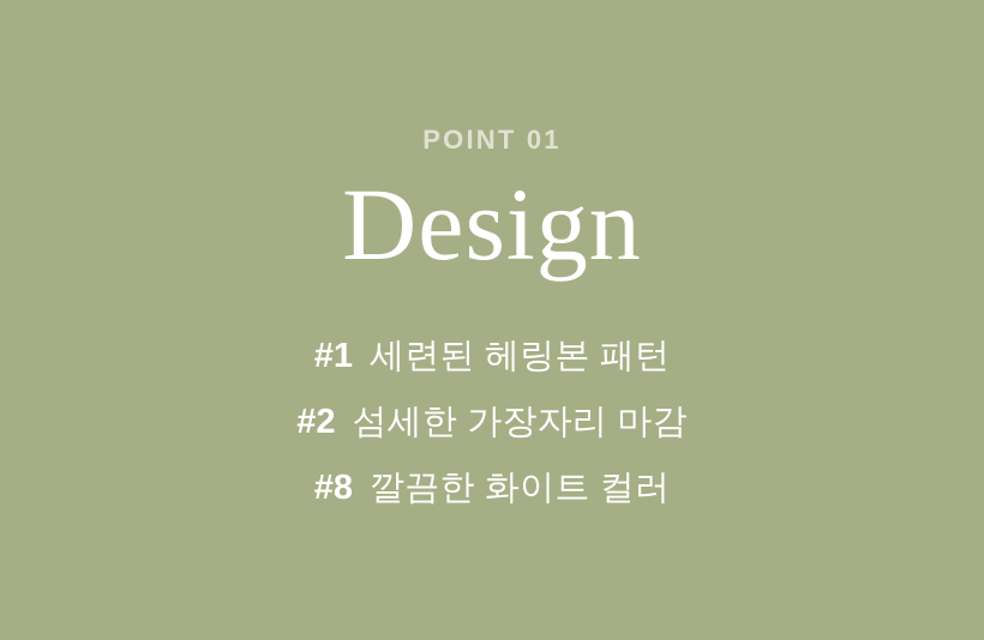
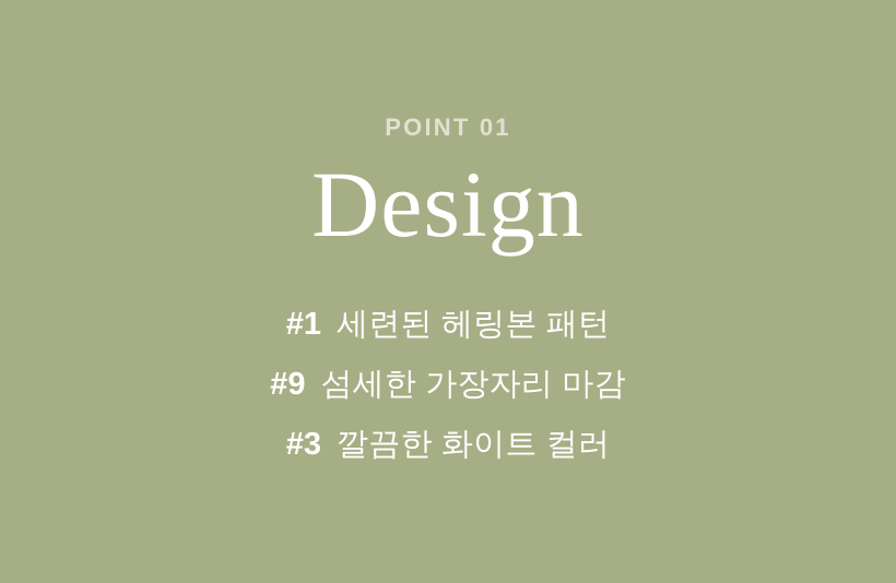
  POINT 01
  Design
  #1
  세련된 헤링본 패턴
- #2
+ #9
  섬세한 가장자리 마감
- #8
+ #3
  깔끔한 화이트 컬러
